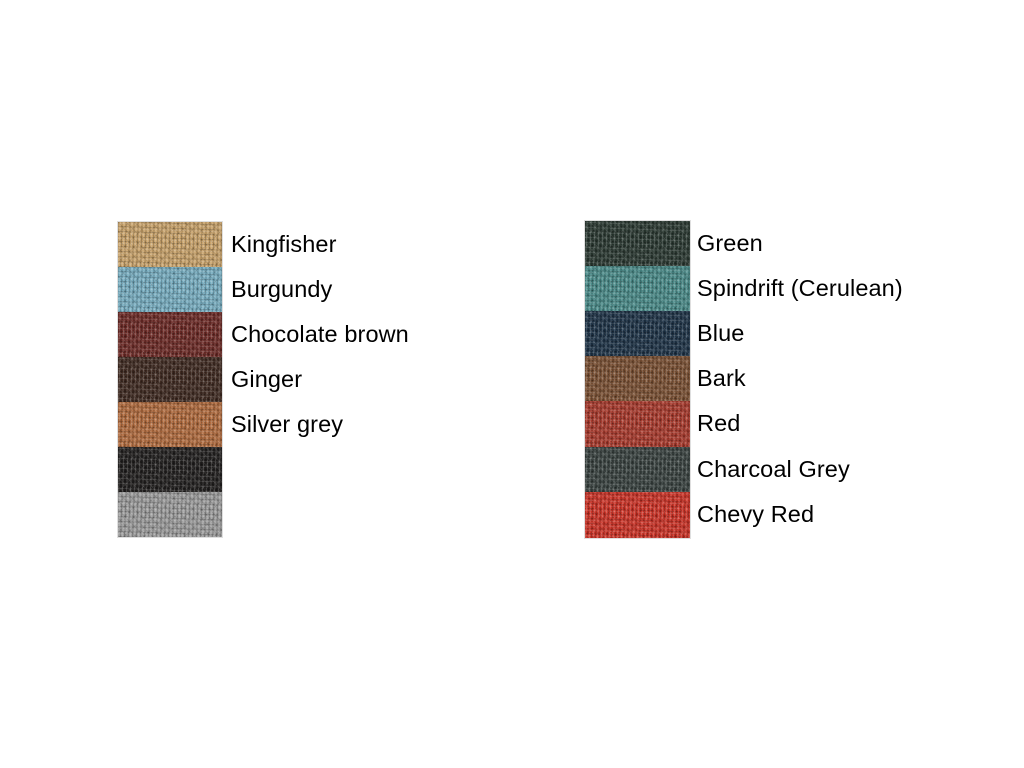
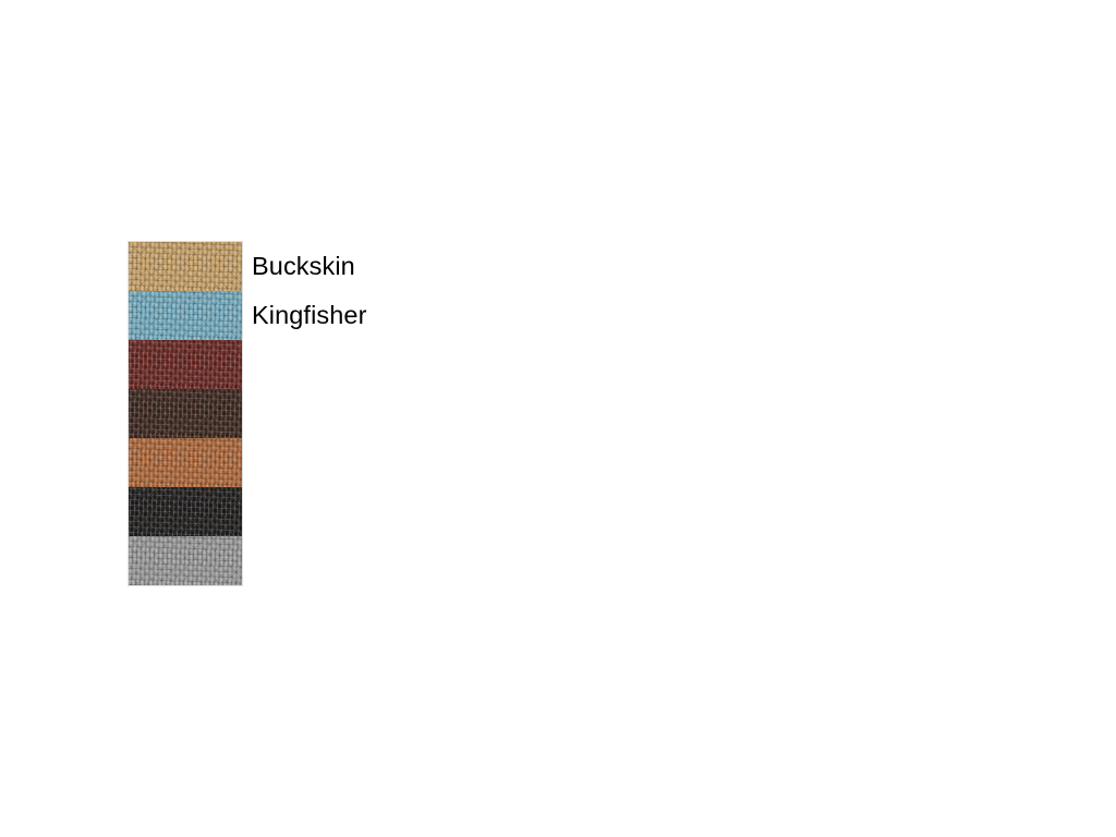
+ Buckskin
  Kingfisher
- Burgundy
- Chocolate brown
- Ginger
- Silver grey
- Green
- Spindrift (Cerulean)
- Blue
- Bark
- Red
- Charcoal Grey
- Chevy Red
